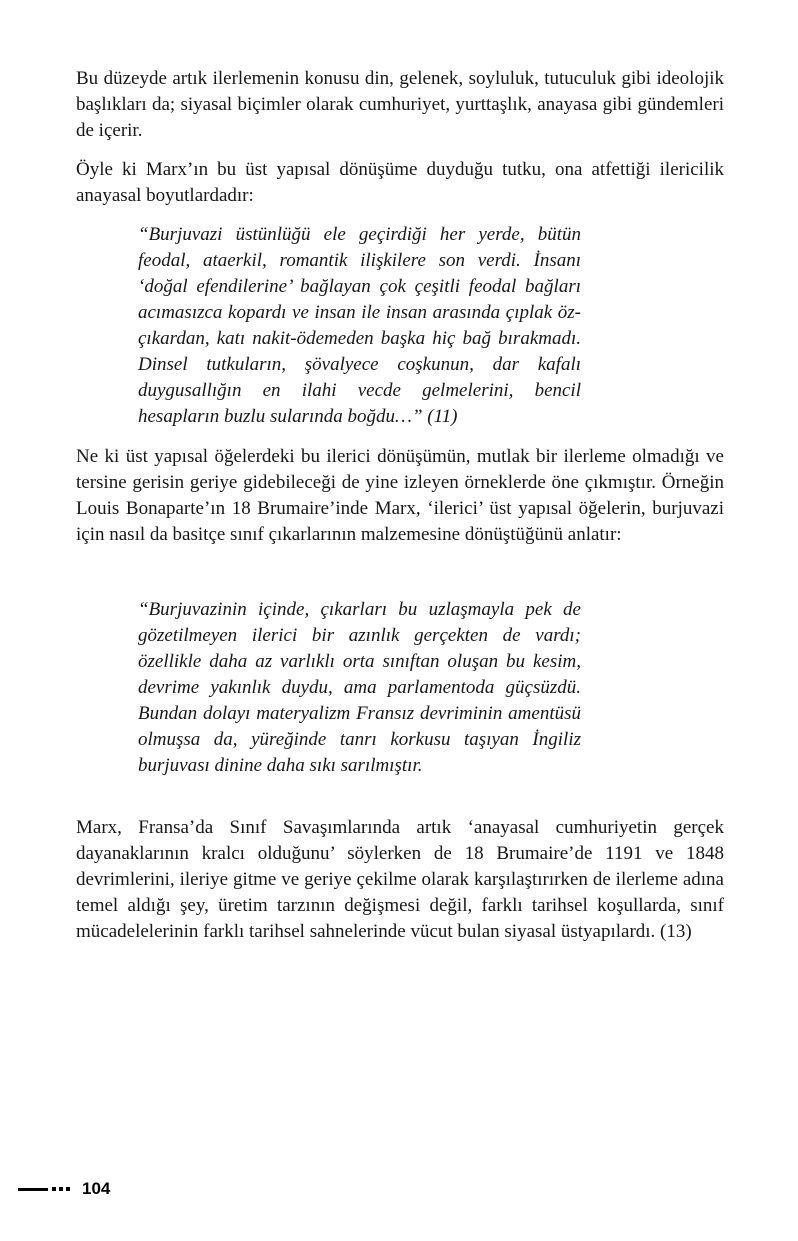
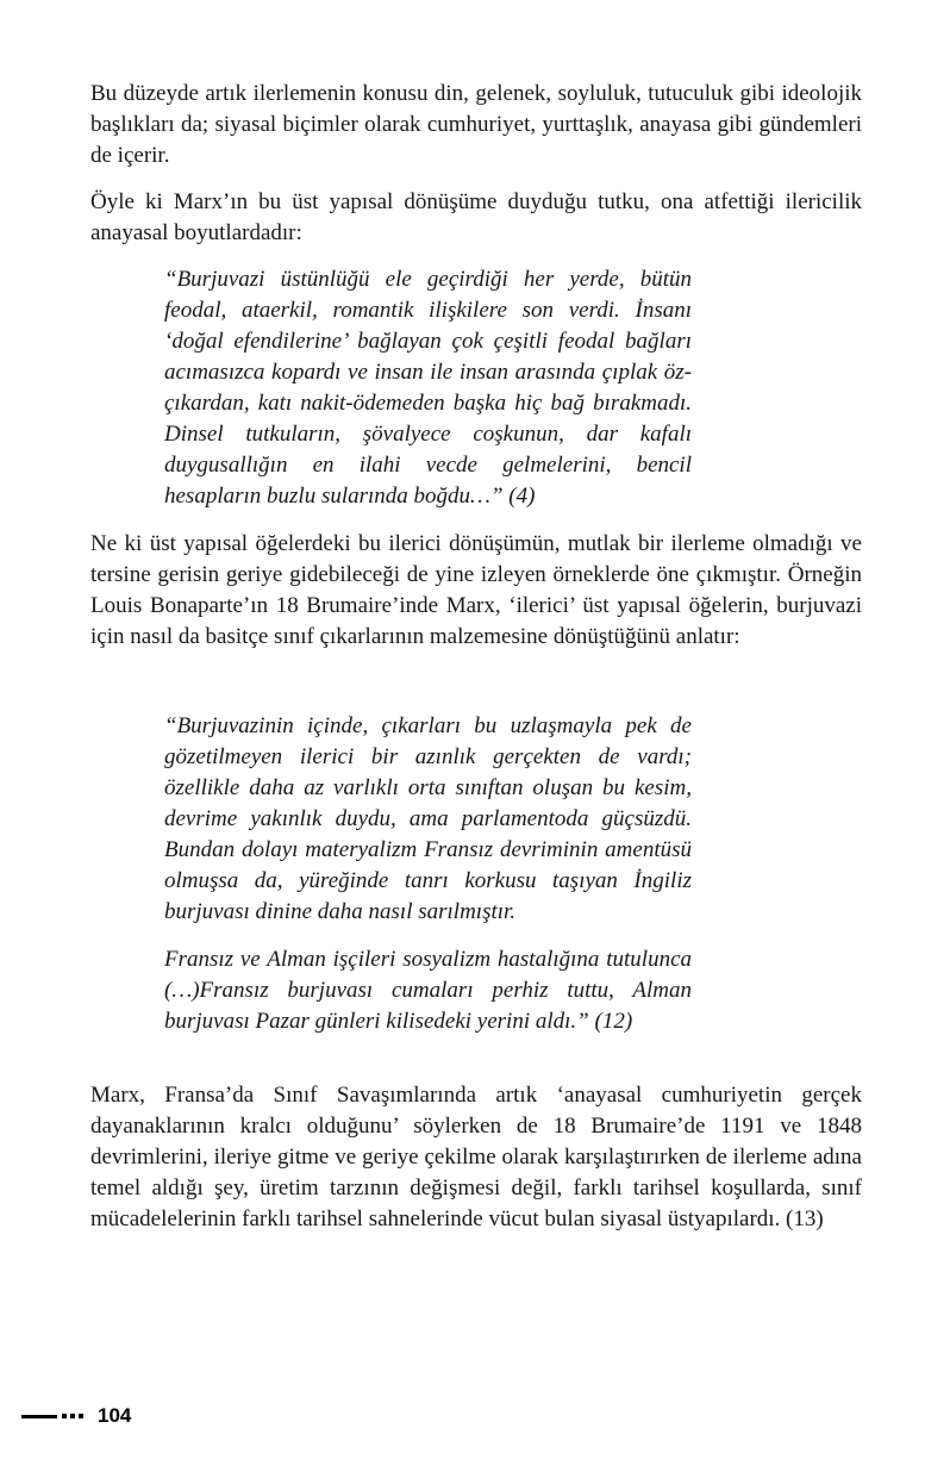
  Bu düzeyde artık ilerlemenin konusu din, gelenek, soyluluk, tutuculuk gibi ideolojik başlıkları da; siyasal biçimler olarak cumhuriyet, yurttaşlık, anayasa gibi gündemleri de içerir.
  Öyle ki Marx’ın bu üst yapısal dönüşüme duyduğu tutku, ona atfettiği ilericilik anayasal boyutlardadır:
- “Burjuvazi üstünlüğü ele geçirdiği her yerde, bütün feodal, ataerkil, romantik ilişkilere son verdi. İnsanı ‘doğal efendilerine’ bağlayan çok çeşitli feodal bağları acımasızca kopardı ve insan ile insan arasında çıplak öz-çıkardan, katı nakit-ödemeden başka hiç bağ bırakmadı. Dinsel tutkuların, şövalyece coşkunun, dar kafalı duygusallığın en ilahi vecde gelmelerini, bencil hesapların buzlu sularında boğdu…” (11)
+ “Burjuvazi üstünlüğü ele geçirdiği her yerde, bütün feodal, ataerkil, romantik ilişkilere son verdi. İnsanı ‘doğal efendilerine’ bağlayan çok çeşitli feodal bağları acımasızca kopardı ve insan ile insan arasında çıplak öz-çıkardan, katı nakit-ödemeden başka hiç bağ bırakmadı. Dinsel tutkuların, şövalyece coşkunun, dar kafalı duygusallığın en ilahi vecde gelmelerini, bencil hesapların buzlu sularında boğdu…” (4)
  Ne ki üst yapısal öğelerdeki bu ilerici dönüşümün, mutlak bir ilerleme olmadığı ve tersine gerisin geriye gidebileceği de yine izleyen örneklerde öne çıkmıştır. Örneğin Louis Bonaparte’ın 18 Brumaire’inde Marx, ‘ilerici’ üst yapısal öğelerin, burjuvazi için nasıl da basitçe sınıf çıkarlarının malzemesine dönüştüğünü anlatır:
- “Burjuvazinin içinde, çıkarları bu uzlaşmayla pek de gözetilmeyen ilerici bir azınlık gerçekten de vardı; özellikle daha az varlıklı orta sınıftan oluşan bu kesim, devrime yakınlık duydu, ama parlamentoda güçsüzdü. Bundan dolayı materyalizm Fransız devriminin amentüsü olmuşsa da, yüreğinde tanrı korkusu taşıyan İngiliz burjuvası dinine daha sıkı sarılmıştır.
+ “Burjuvazinin içinde, çıkarları bu uzlaşmayla pek de gözetilmeyen ilerici bir azınlık gerçekten de vardı; özellikle daha az varlıklı orta sınıftan oluşan bu kesim, devrime yakınlık duydu, ama parlamentoda güçsüzdü. Bundan dolayı materyalizm Fransız devriminin amentüsü olmuşsa da, yüreğinde tanrı korkusu taşıyan İngiliz burjuvası dinine daha nasıl sarılmıştır.
+ Fransız ve Alman işçileri sosyalizm hastalığına tutulunca (…)Fransız burjuvası cumaları perhiz tuttu, Alman burjuvası Pazar günleri kilisedeki yerini aldı.” (12)
  Marx, Fransa’da Sınıf Savaşımlarında artık ‘anayasal cumhuriyetin gerçek dayanaklarının kralcı olduğunu’ söylerken de 18 Brumaire’de 1191 ve 1848 devrimlerini, ileriye gitme ve geriye çekilme olarak karşılaştırırken de ilerleme adına temel aldığı şey, üretim tarzının değişmesi değil, farklı tarihsel koşullarda, sınıf mücadelelerinin farklı tarihsel sahnelerinde vücut bulan siyasal üstyapılardı. (13)
  104
